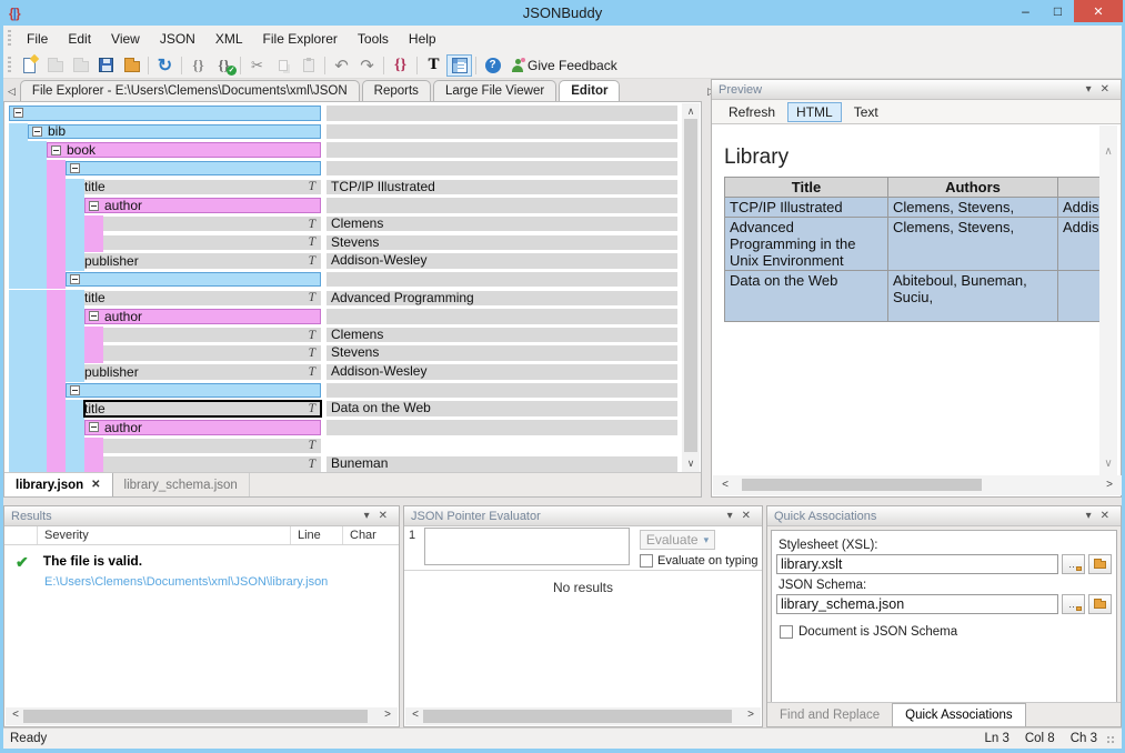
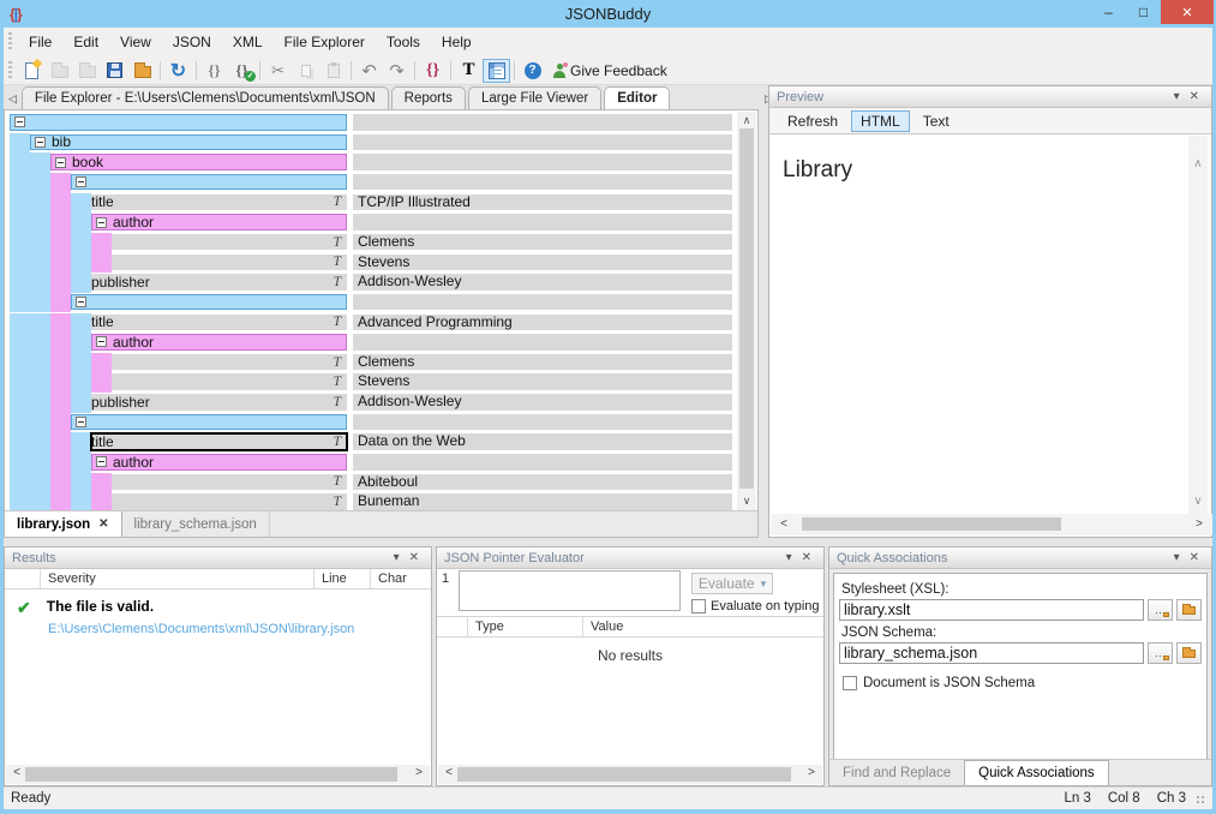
  {|}
  JSONBuddy
  –
  □
  ✕
  File
  Edit
  View
  JSON
  XML
  File Explorer
  Tools
  Help
  ↻
  {}
  {}
  ✂
  ↶
  ↷
  {}
  T
  ?
  Give Feedback
  ◁
  File Explorer - E:\Users\Clemens\Documents\xml\JSON
  Reports
  Large File Viewer
  Editor
  bib
  book
  title
  T
  TCP/IP Illustrated
  author
  T
  Clemens
  T
  Stevens
  publisher
  T
  Addison-Wesley
  title
  T
  Advanced Programming
  author
  T
  Clemens
  T
  Stevens
  publisher
  T
  Addison-Wesley
  title
  T
  Data on the Web
  author
  T
+ Abiteboul
  T
  Buneman
  ∧
  ∨
  library.json
  ✕
  library_schema.json
  Preview
  ▾
  ✕
  Refresh
  HTML
  Text
  Library
- Title	Authors
- TCP/IP Illustrated	Clemens, Stevens,	Addis
- Advanced Programming in the Unix Environment	Clemens, Stevens,	Addis
- Data on the Web	Abiteboul, Buneman, Suciu,
  ∧
  ∨
  <
  >
  Results
  ▾
  ✕
  Severity
  Line
  Char
  ✔
  The file is valid.
  E:\Users\Clemens\Documents\xml\JSON\library.json
  <
  >
  JSON Pointer Evaluator
  ▾
  ✕
  1
  Evaluate
  ▾
  Evaluate on typing
+ Type
+ Value
  No results
  <
  >
  Quick Associations
  ▾
  ✕
  Stylesheet (XSL):
  library.xslt
  …
  JSON Schema:
  library_schema.json
  …
  Document is JSON Schema
  Find and Replace
  Quick Associations
  Ready
  Ln 3
  Col 8
  Ch 3
